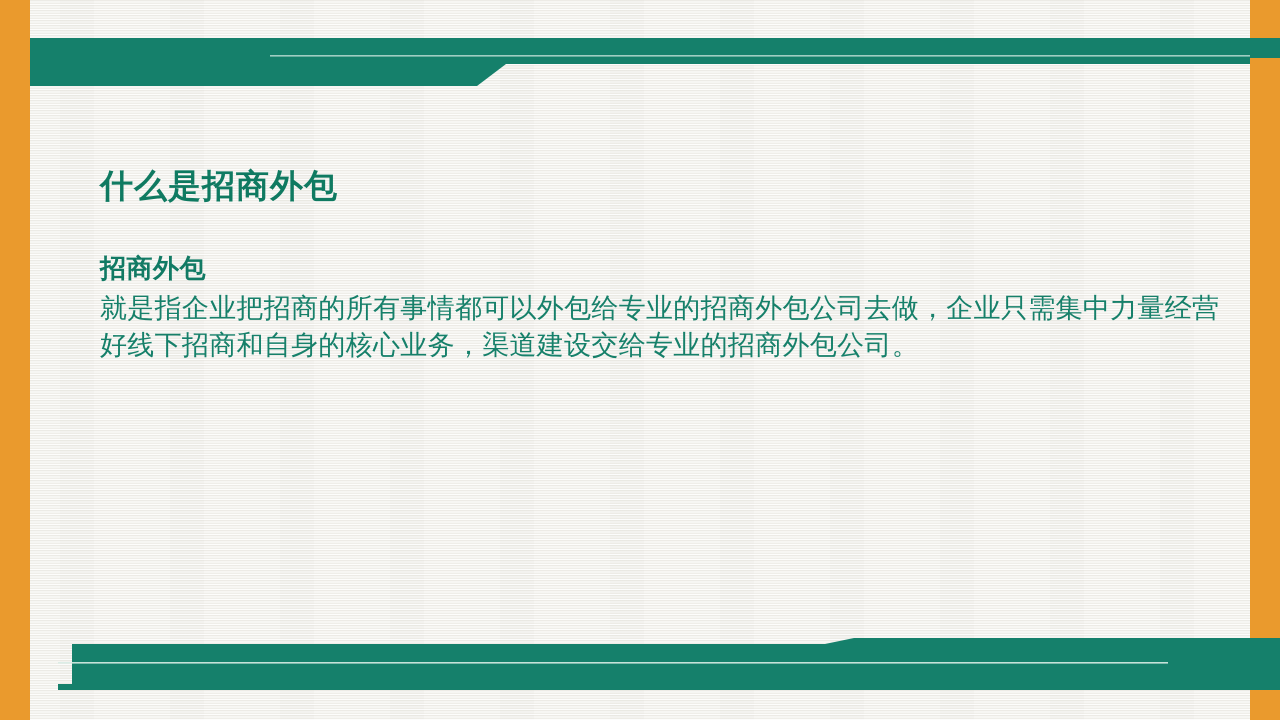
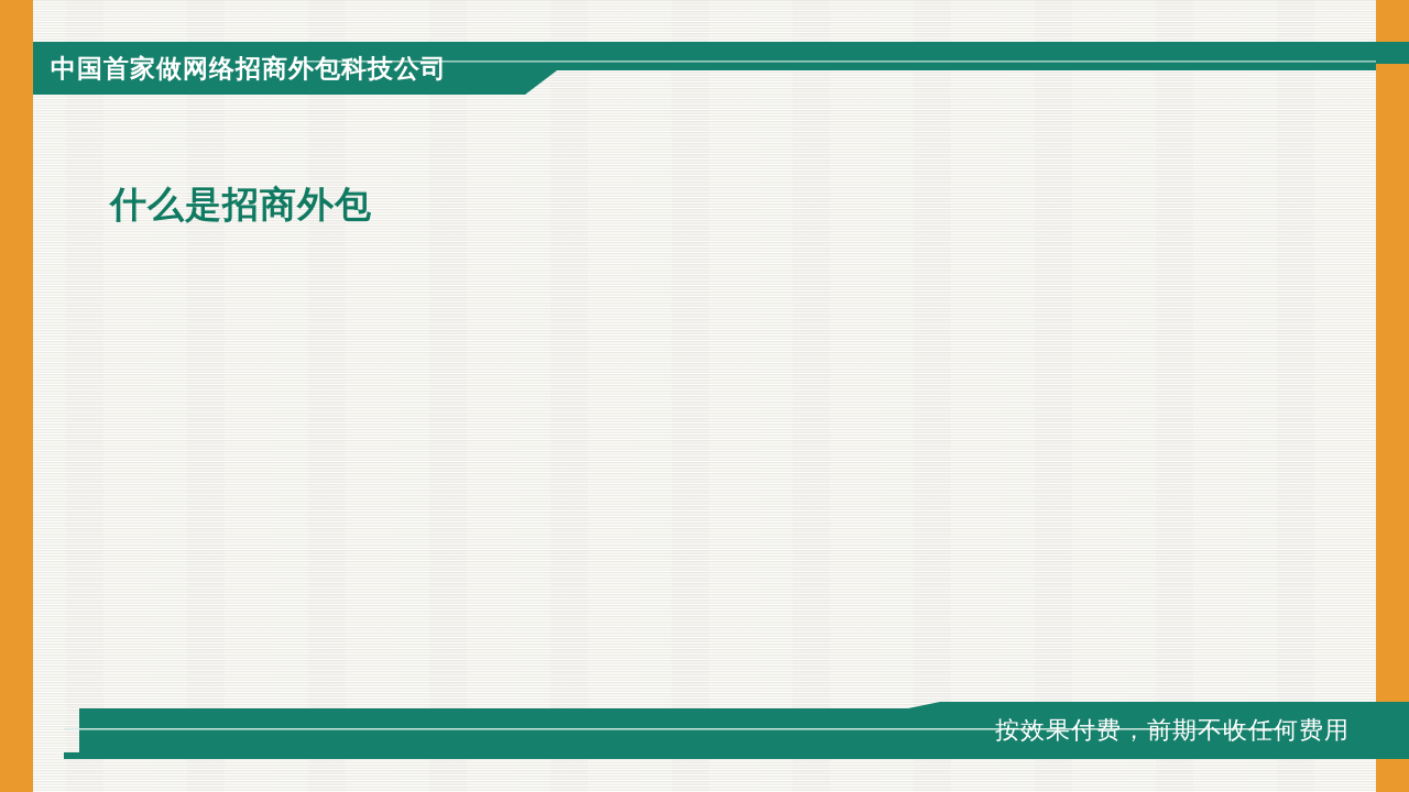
+ 中国首家做网络招商外包科技公司
+ 按效果付费，前期不收任何费用
  什么是招商外包
- 招商外包
- 就是指企业把招商的所有事情都可以外包给专业的招商外包公司去做，企业只需集中力量经营好线下招商和自身的核心业务，渠道建设交给专业的招商外包公司。
